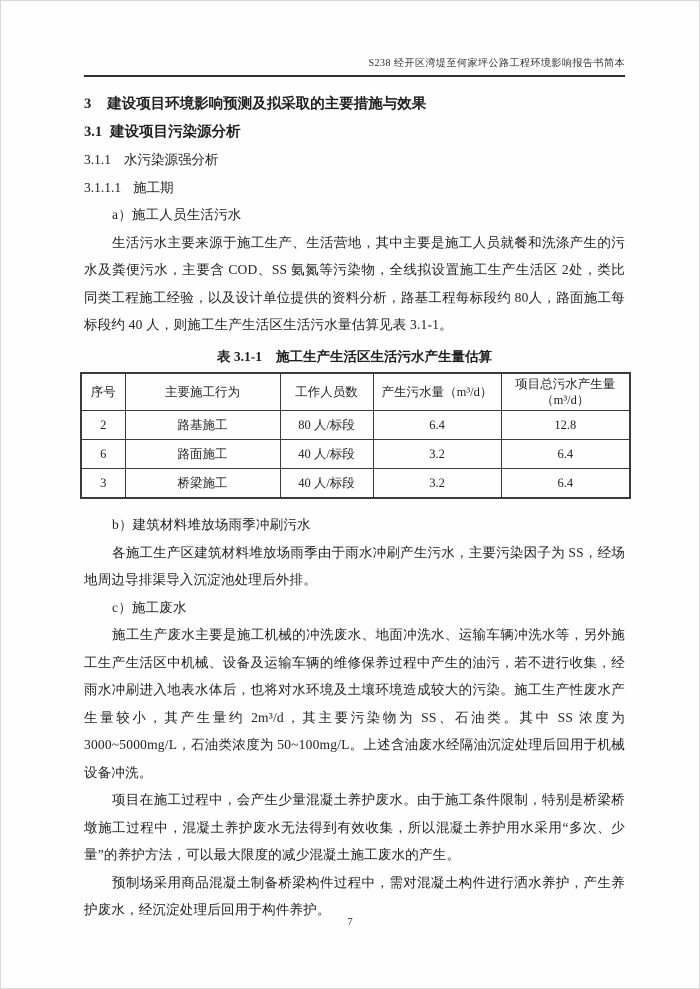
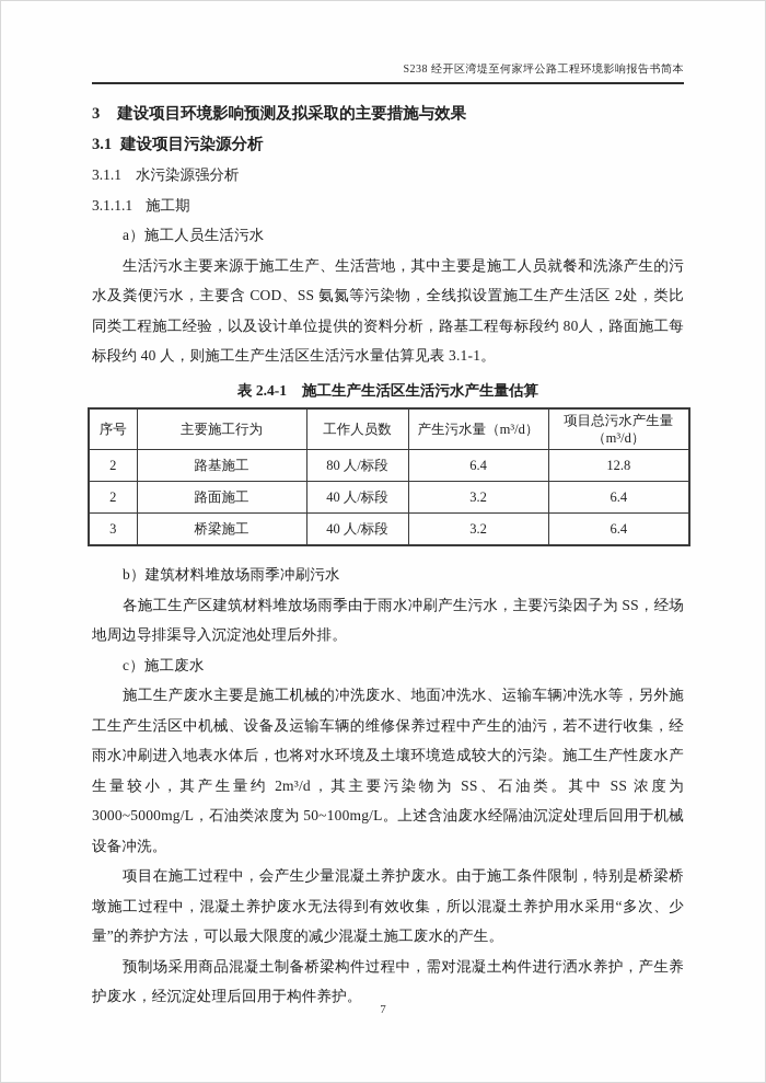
  S238 经开区湾堤至何家坪公路工程环境影响报告书简本
  3 建设项目环境影响预测及拟采取的主要措施与效果
  3.1 建设项目污染源分析
  3.1.1 水污染源强分析
  3.1.1.1 施工期
  a）施工人员生活污水
  生活污水主要来源于施工生产、生活营地，其中主要是施工人员就餐和洗涤产生的污水及粪便污水，主要含 COD、SS 氨氮等污染物，全线拟设置施工生产生活区 2处，类比同类工程施工经验，以及设计单位提供的资料分析，路基工程每标段约 80人，路面施工每标段约 40 人，则施工生产生活区生活污水量估算见表 3.1-1。
- 表 3.1-1 施工生产生活区生活污水产生量估算
+ 表 2.4-1 施工生产生活区生活污水产生量估算
  序号	主要施工行为	工作人员数	产生污水量（m³/d）	项目总污水产生量（m³/d）
  2	路基施工	80 人/标段	6.4	12.8
- 6	路面施工	40 人/标段	3.2	6.4
+ 2	路面施工	40 人/标段	3.2	6.4
  3	桥梁施工	40 人/标段	3.2	6.4
  b）建筑材料堆放场雨季冲刷污水
  各施工生产区建筑材料堆放场雨季由于雨水冲刷产生污水，主要污染因子为 SS，经场地周边导排渠导入沉淀池处理后外排。
  c）施工废水
  施工生产废水主要是施工机械的冲洗废水、地面冲洗水、运输车辆冲洗水等，另外施工生产生活区中机械、设备及运输车辆的维修保养过程中产生的油污，若不进行收集，经雨水冲刷进入地表水体后，也将对水环境及土壤环境造成较大的污染。施工生产性废水产生量较小，其产生量约 2m³/d，其主要污染物为 SS、石油类。其中 SS 浓度为 3000~5000mg/L，石油类浓度为 50~100mg/L。上述含油废水经隔油沉淀处理后回用于机械设备冲洗。
  项目在施工过程中，会产生少量混凝土养护废水。由于施工条件限制，特别是桥梁桥墩施工过程中，混凝土养护废水无法得到有效收集，所以混凝土养护用水采用“多次、少量”的养护方法，可以最大限度的减少混凝土施工废水的产生。
  预制场采用商品混凝土制备桥梁构件过程中，需对混凝土构件进行洒水养护，产生养护废水，经沉淀处理后回用于构件养护。
  7
